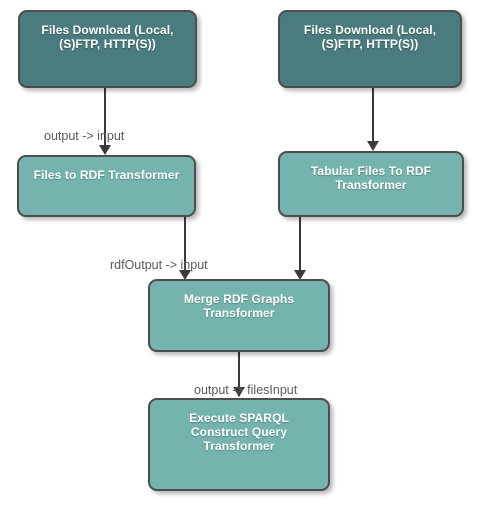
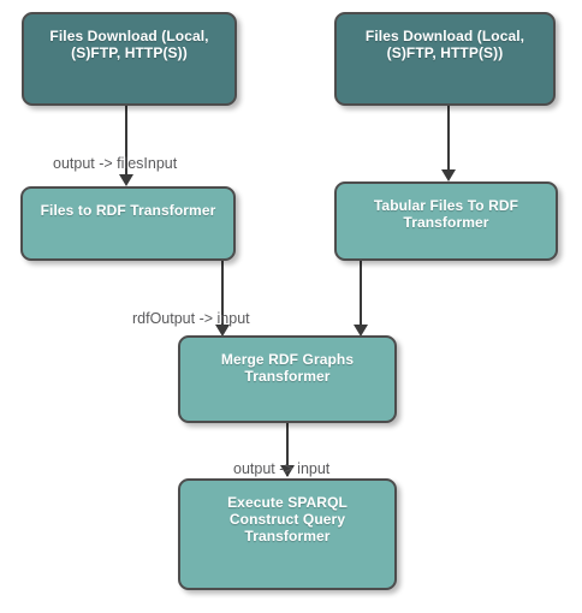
- output -> input
+ output -> filesInput
  rdfOutput -> input
- output -> filesInput
+ output -> input
  Files Download (Local,
  (S)FTP, HTTP(S))
  Files Download (Local,
  (S)FTP, HTTP(S))
  Files to RDF Transformer
  Tabular Files To RDF
  Transformer
  Merge RDF Graphs
  Transformer
  Execute SPARQL
  Construct Query
  Transformer
